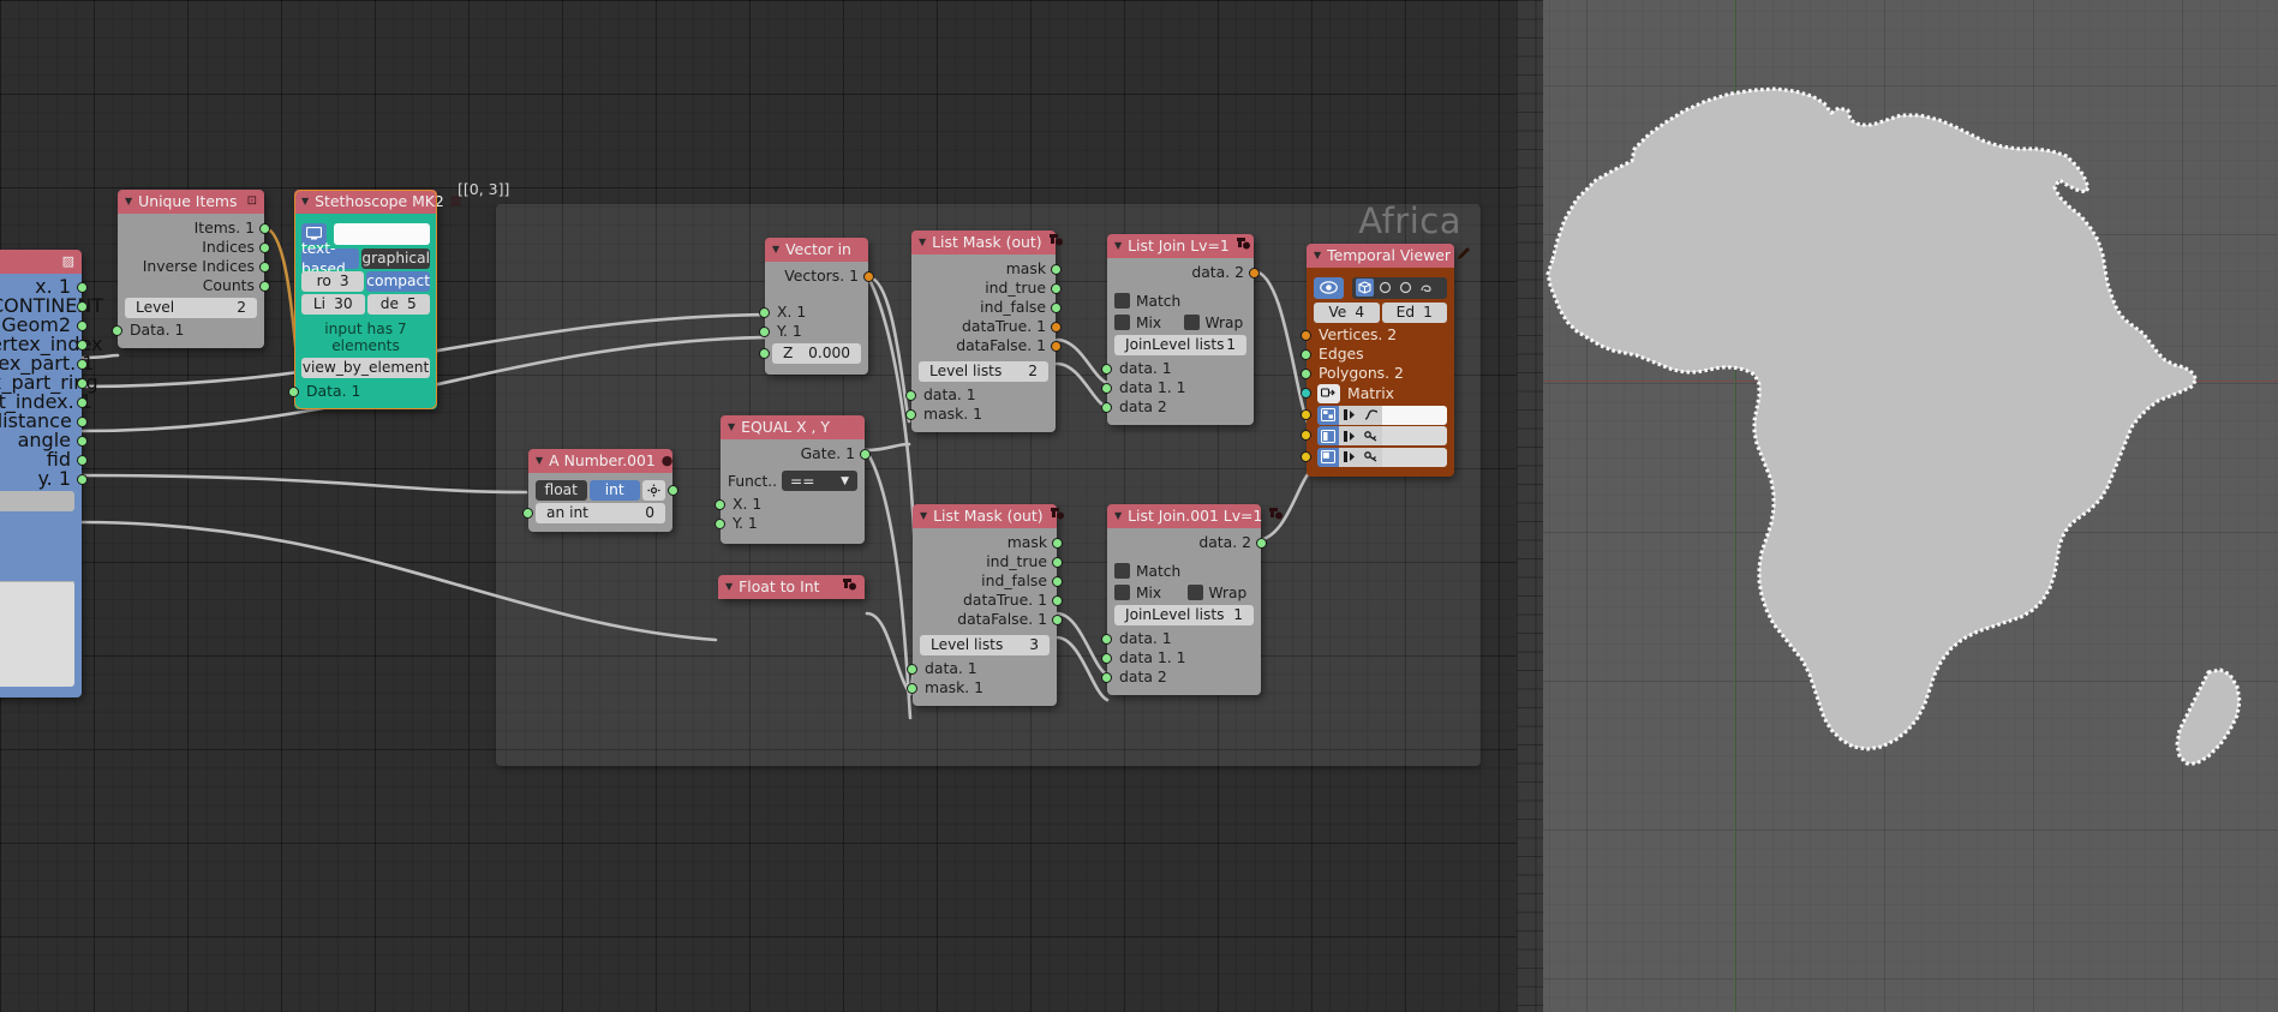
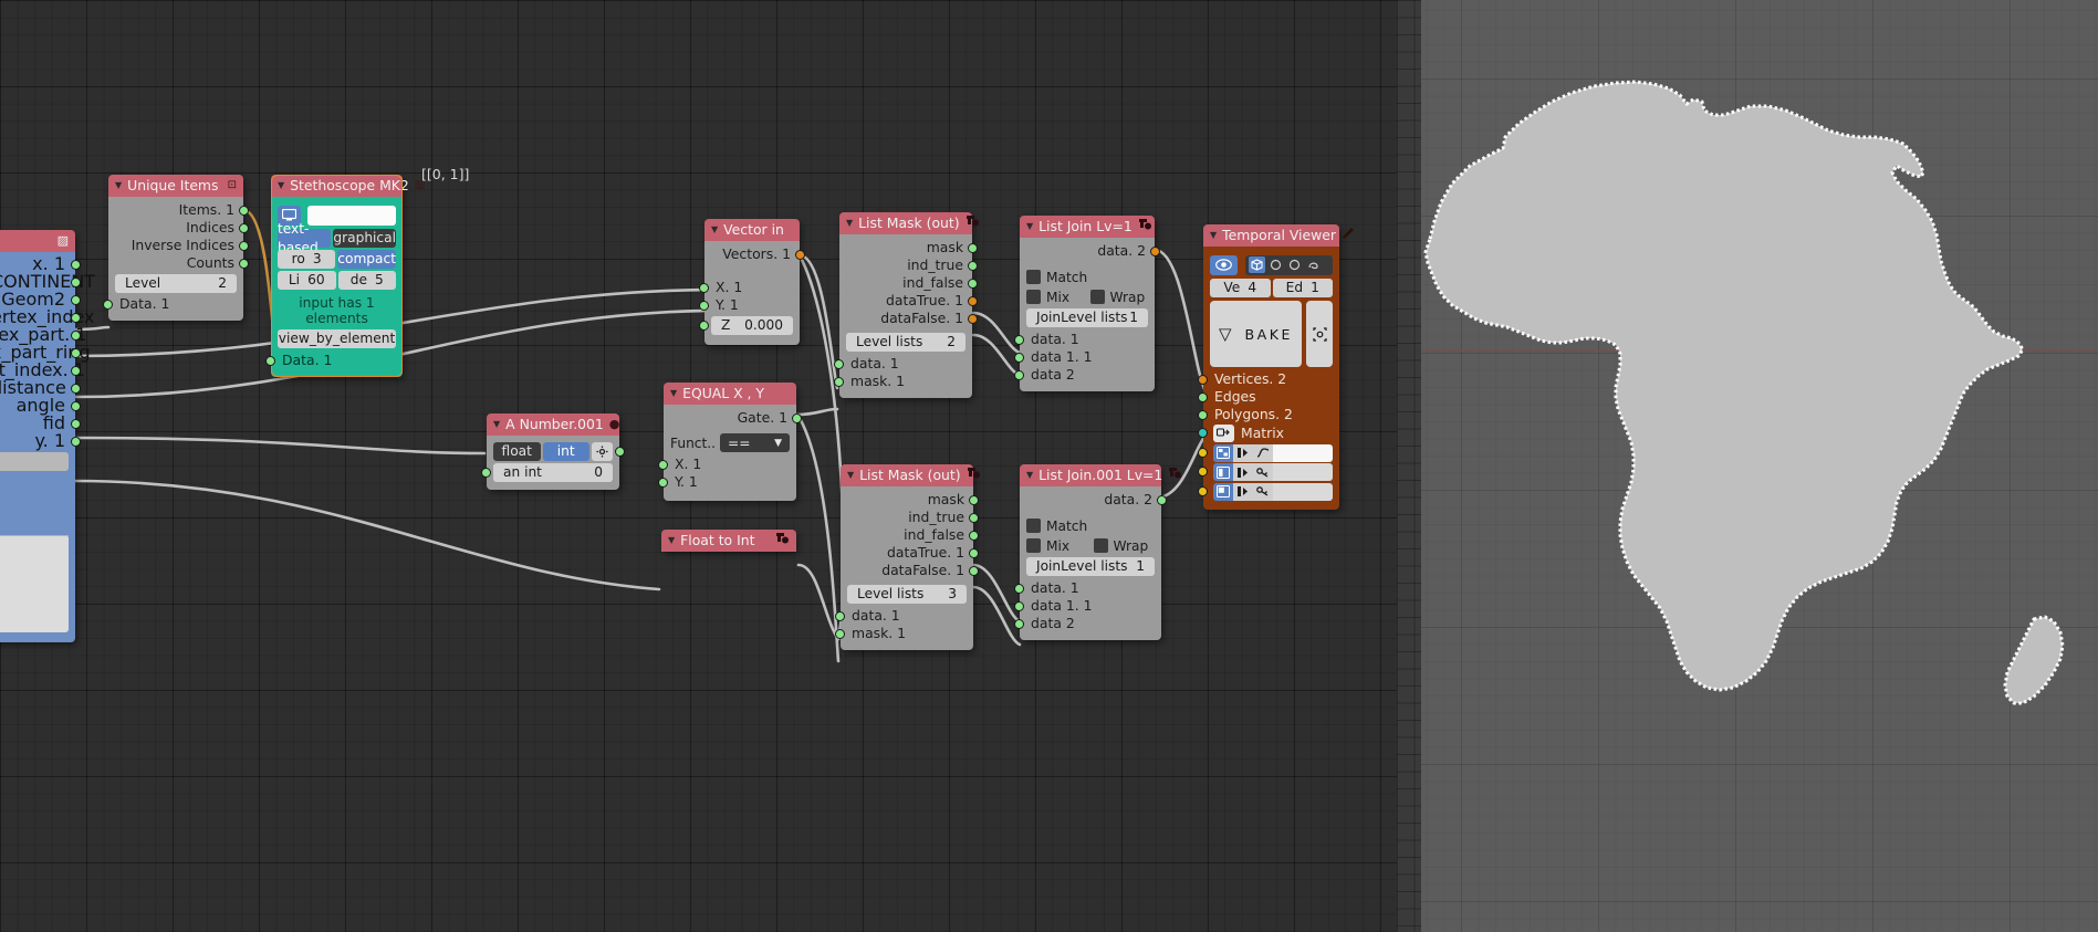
- Africa
- [[0, 3]]
+ [[0, 1]]
  ▨
  x. 1
  ONTINET
  Geom2
  rtex_indx
  ex_part. 1
  _part_rig
  t_index.
  istance
  angle
  fid
  y. 1
  ▼
  Unique Items
  ⊡
  Items. 1
  Indices
  Inverse Indices
  Counts
  Level
  2
  Data. 1
  ▼
  Stethoscope MK2
  ▥
  text-based
  graphical
  ro
  3
  compact
  Li
- 30
+ 60
  de
  5
- input has 7 elements
+ input has 1 elements
  view_by_element
  Data. 1
  ▼
  Vector in
  Vectors. 1
  X. 1
  Y. 1
  Z
  0.000
  ▼
  A Number.001
  ●
  float
  int
  an int
  0
  ▼
  EQUAL X , Y
  Gate. 1
  Funct..
  ==
  ▼
  X. 1
  Y. 1
  ▼
  Float to Int
  ▼
  List Mask (out)
  mask
  ind_true
  ind_false
  dataTrue. 1
  dataFalse. 1
  Level lists
  2
  data. 1
  mask. 1
  ▼
  List Mask (out)
  mask
  ind_true
  ind_false
  dataTrue. 1
  dataFalse. 1
  Level lists
  3
  data. 1
  mask. 1
  ▼
  List Join Lv=1
  data. 2
  Match
  Mix
  Wrap
  JoinLevel lists
  1
  data. 1
  data 1. 1
  data 2
  ▼
  List Join.001 Lv=1
  data. 2
  Match
  Mix
  Wrap
  JoinLevel lists
  1
  data. 1
  data 1. 1
  data 2
  ▼
  Temporal Viewer
  Ve
  4
  Ed
  1
+ ▽
+ BAKE
  Vertices. 2
  Edges
  Polygons. 2
  Matrix
